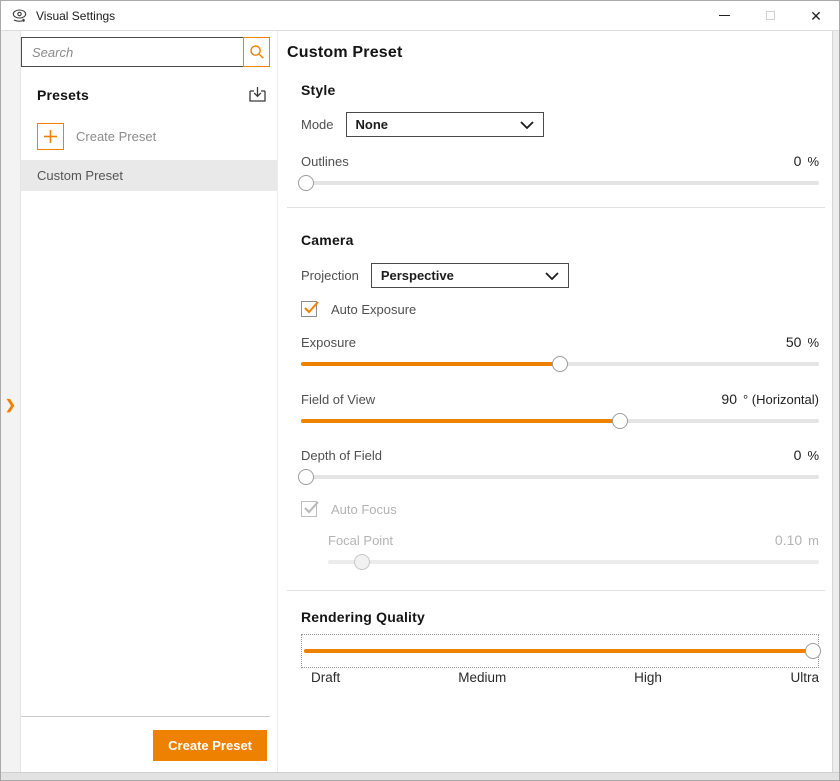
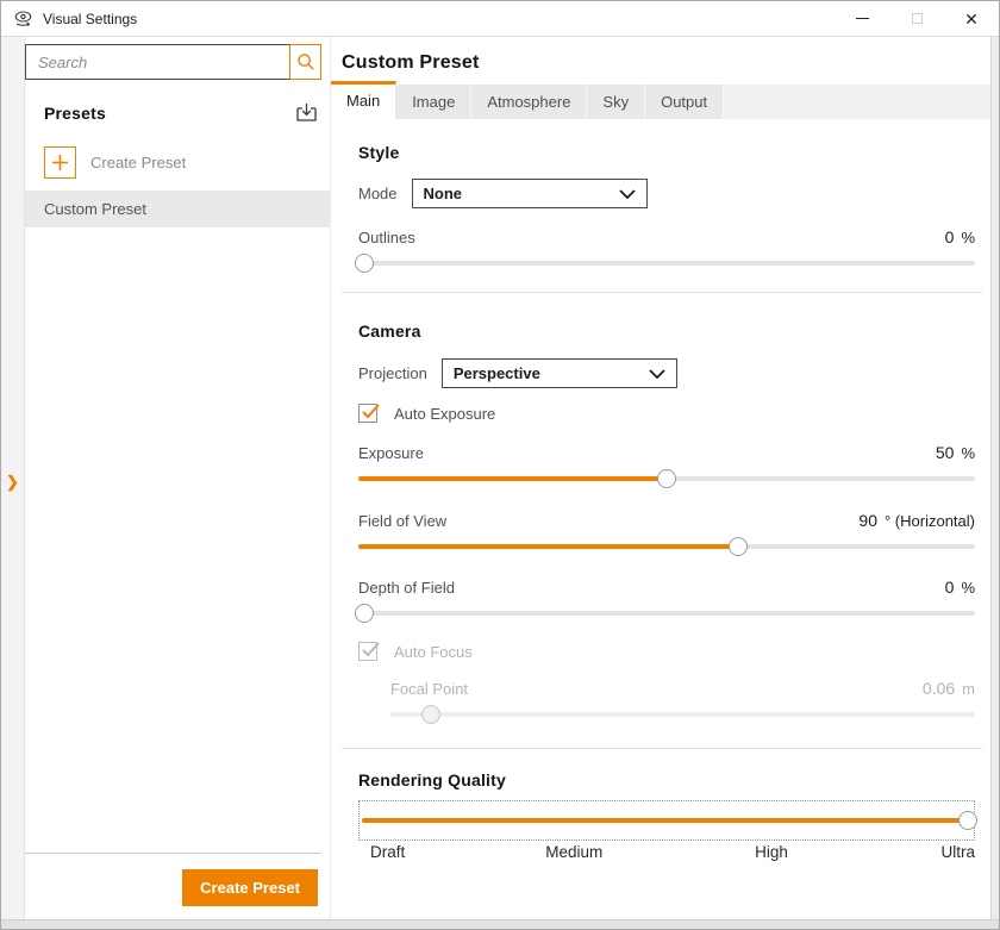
  Visual Settings
  ✕
  ❯
  Search
  Presets
  Create Preset
  Custom Preset
  Create Preset
  Custom Preset
+ Main
+ Image
+ Atmosphere
+ Sky
+ Output
  Style
  Mode
  None
  Outlines
  0
  %
  Camera
  Projection
  Perspective
  Auto Exposure
  Exposure
  50
  %
  Field of View
  90
  ° (Horizontal)
  Depth of Field
  0
  %
  Auto Focus
  Focal Point
- 0.10
+ 0.06
  m
  Rendering Quality
  Draft
  Medium
  High
  Ultra
